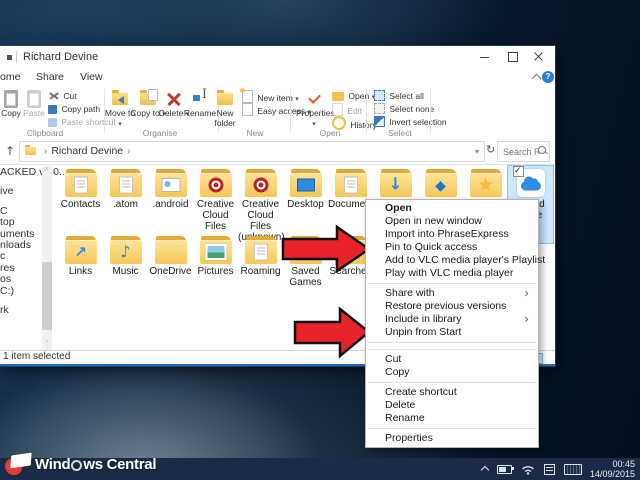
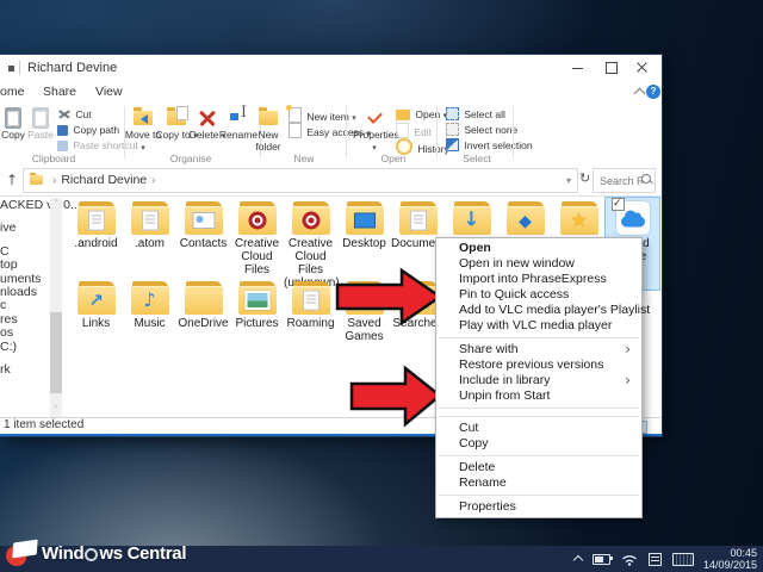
  Richard Devine
  ome
  Share
  View
  ?
  Copy
  Paste
  Cut
  Copy path
  Paste shorcut
  Clipboard
  Move to
  Copy to
  Delete
  Rename
  Organise
  New folder
  New ite
  Easy acess
  New
  Properties
  Ope
  Edit
  Histor
  Open
  Select all
  Select none
  Invert seletion
  Select
  ↑
  › Richard Devine ›
  ▾
  ↻
  ive
  C
  top
  uments
  nloads
  c
  res
  os
  C:)
  rk
  ˆ
- Contacts
+ .android
  .atom
- .android
+ Contacts
  Creative Cloud Files
  Creative Cloud Files (n
  Desktop
  Links
  Music
  OneDrive
  Pictures
  Roaming
  Saved Games
  Searche
  1 item selected
  Open
  Open in new window
  Import into PhraseExpress
  Pin to Quick access
  Add to VLC media player's Playlist
  Play with VLC media player
  Share with
  Restore previous versions
  Include in library
  Unpin from Start
  Cut
  Copy
- Create shortcut
  Delete
  Rename
  Properties
  00:45
  14/09/2015
  Wind
  ws Central
